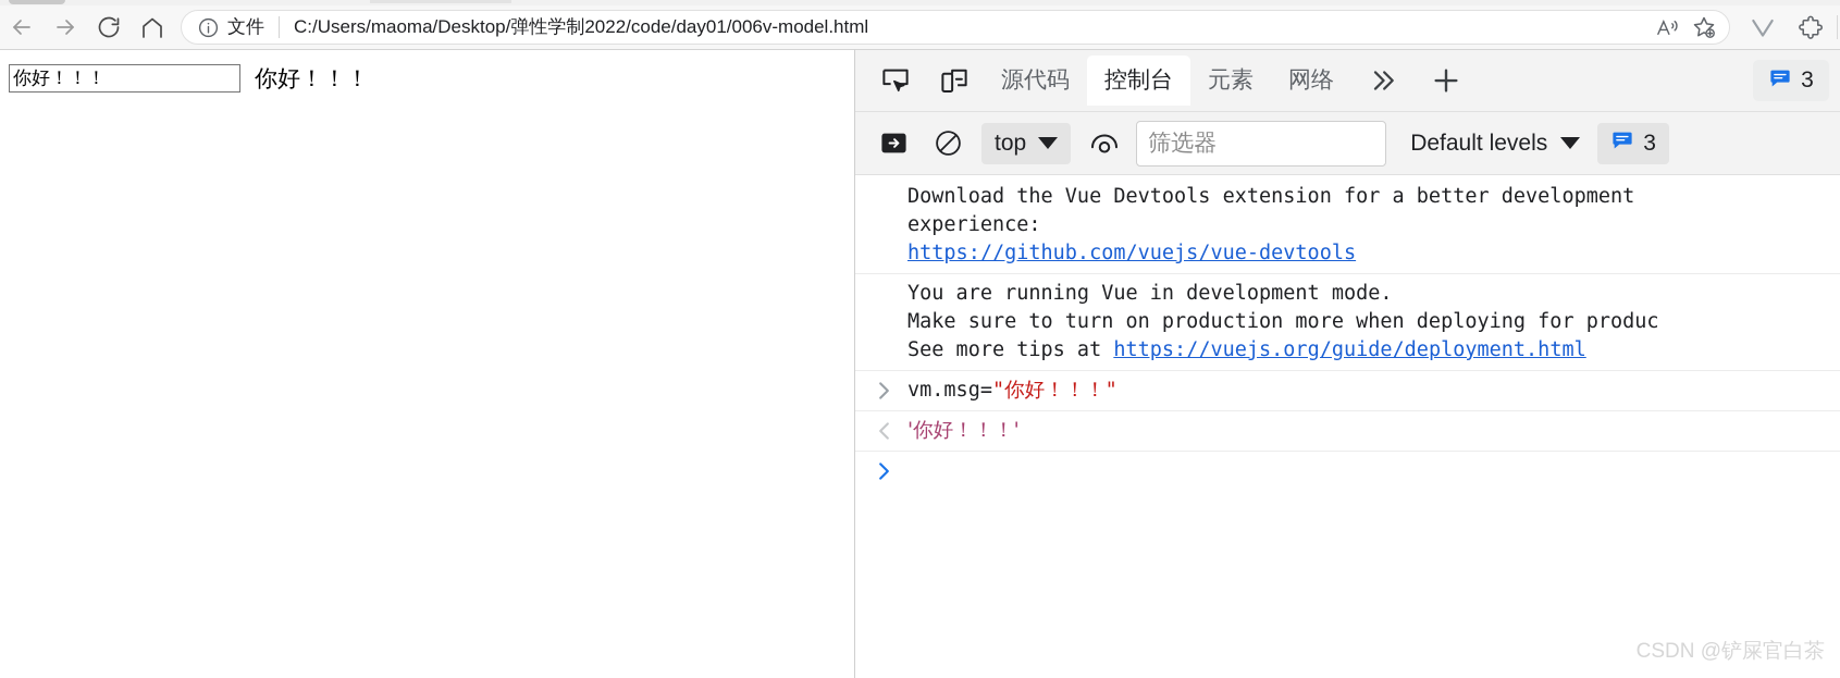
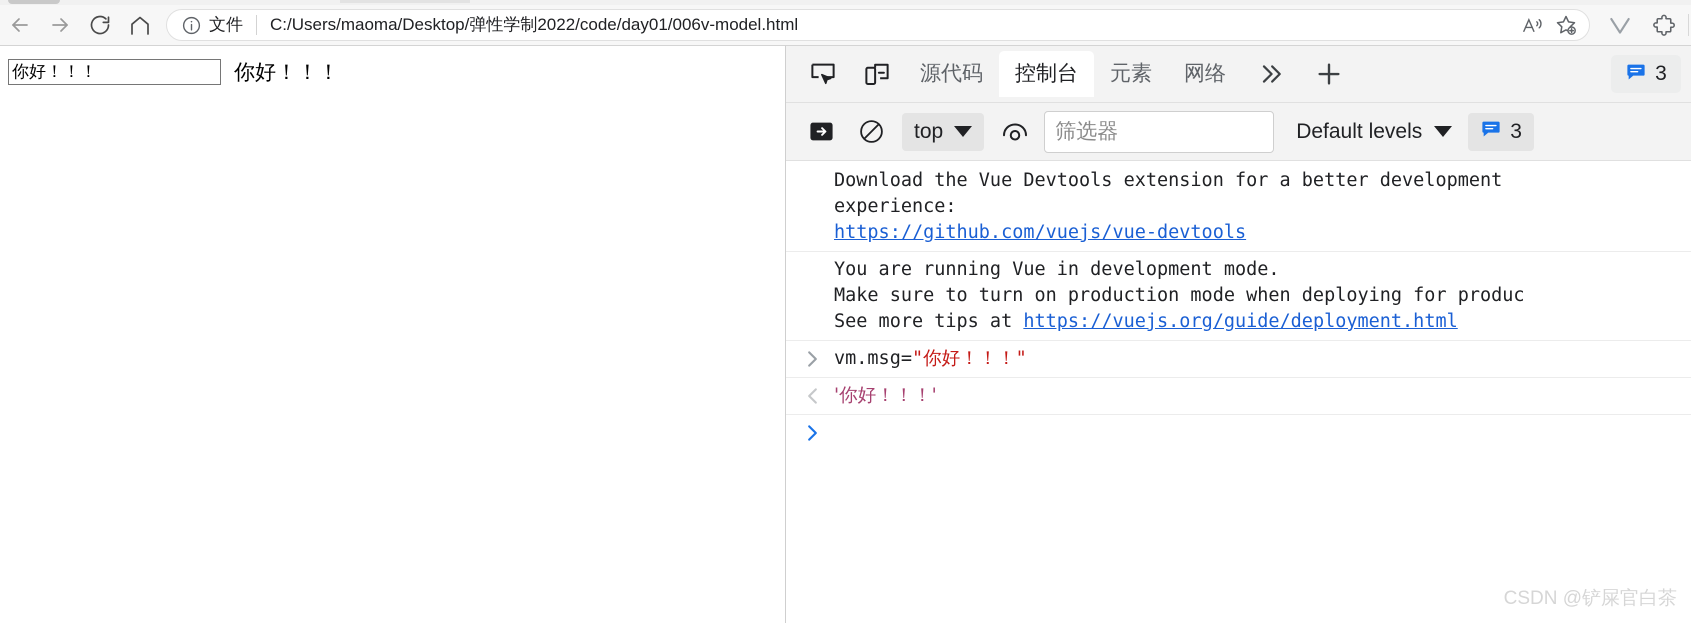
  文件
  C:/Users/maoma/Desktop/弹性学制2022/code/day01/006v-model.html
  你好！！！
  你好！！！
  源代码
  控制台
  元素
  网络
  3
  top
  筛选器
  Default levels
  3
  Download the Vue Devtools extension for a better development
  experience:
  https://github.com/vuejs/vue-devtools
  You are running Vue in development mode.
- Make sure to turn on production more when deploying for produc
+ Make sure to turn on production mode when deploying for produc
  See more tips at https://vuejs.org/guide/deployment.html
  vm.msg="你好！！！"
  '你好！！！'
  CSDN @铲屎官白茶
